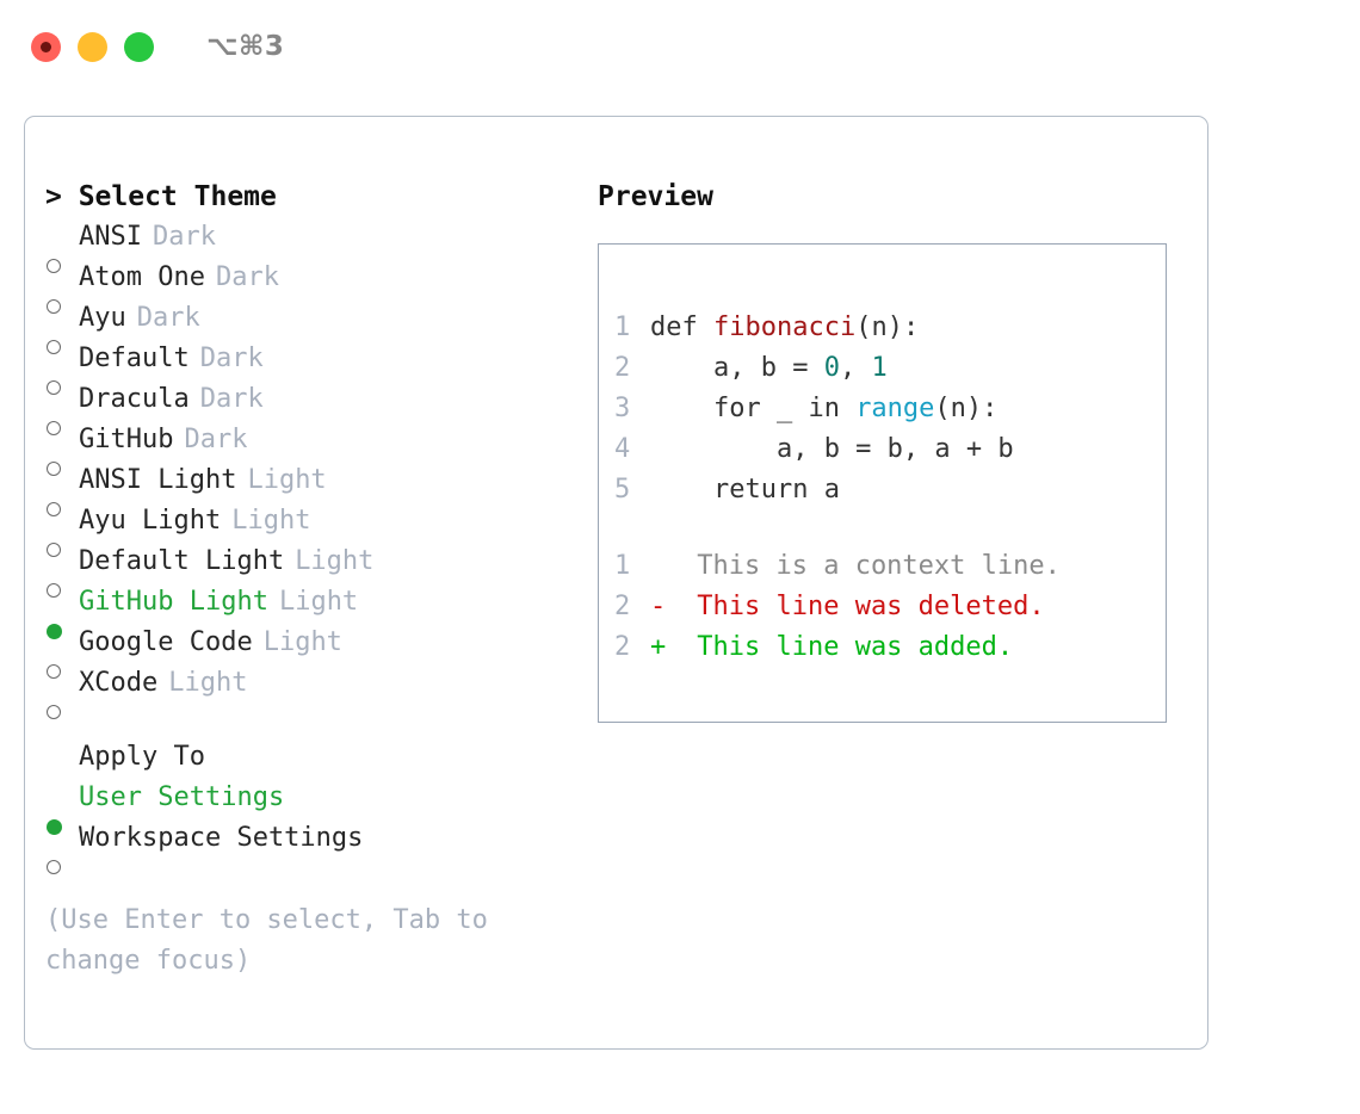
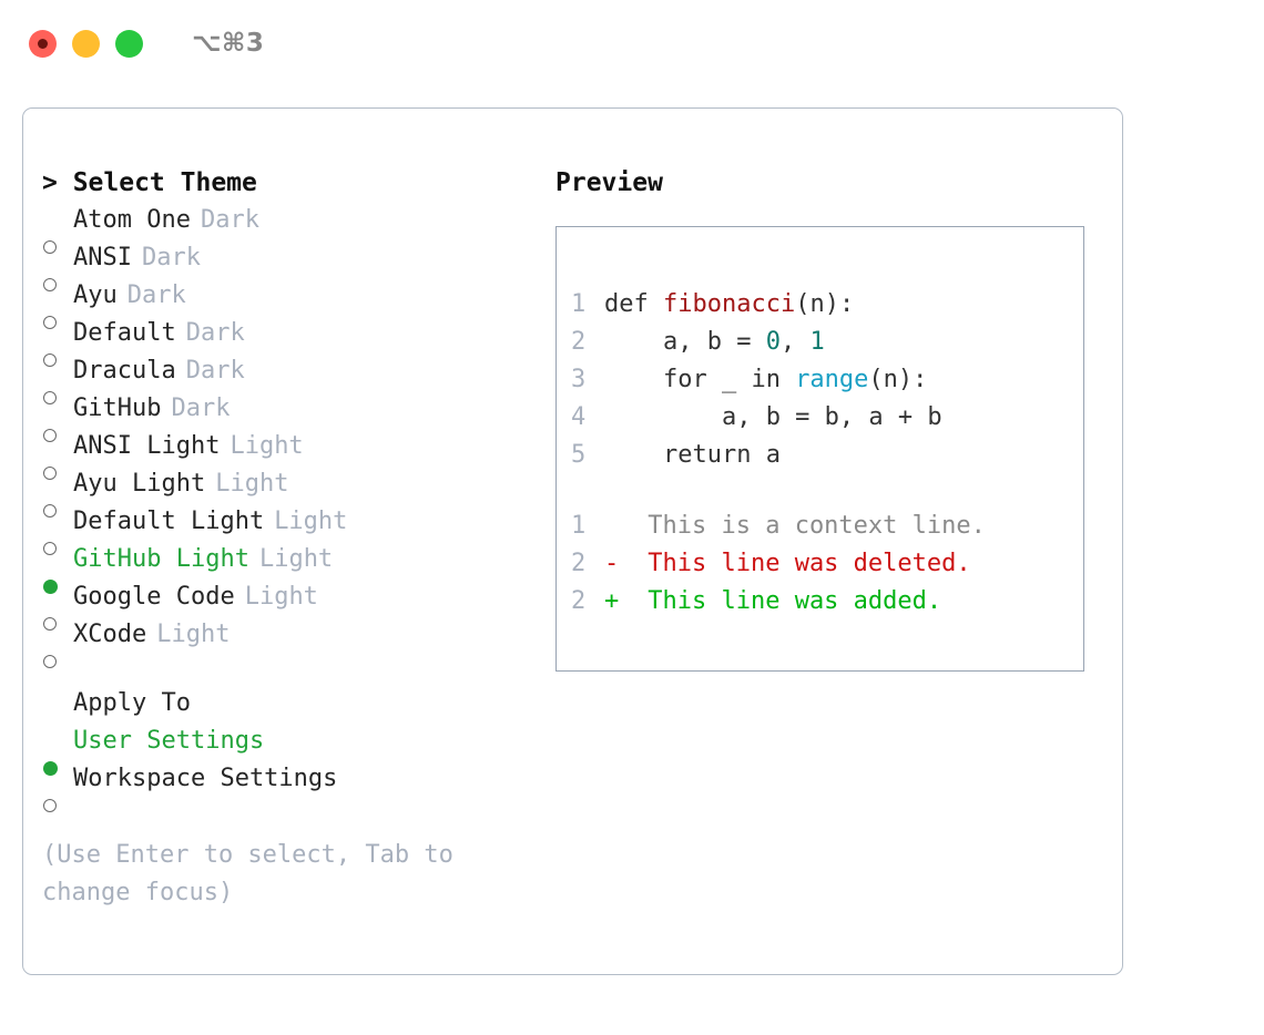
  ⌥⌘3
  > Select Theme
- ANSI
+ Atom One
  Dark
- Atom One
+ ANSI
  Dark
  Ayu
  Dark
  Default
  Dark
  Dracula
  Dark
  GitHub
  Dark
  ANSI Light
  Light
  Ayu Light
  Light
  Default Light
  Light
  GitHub Light
  Light
  Google Code
  Light
  XCode
  Light
  Apply To
  User Settings
  Workspace Settings
  (Use Enter to select, Tab to change focus)
  Preview
  1
  def fibonacci(n):
  2
  a, b = 0, 1
  3
  for _ in range(n):
  4
  a, b = b, a + b
  5
  return a
  1
  This is a context line.
  2
  -
  This line was deleted.
  2
  +
  This line was added.
